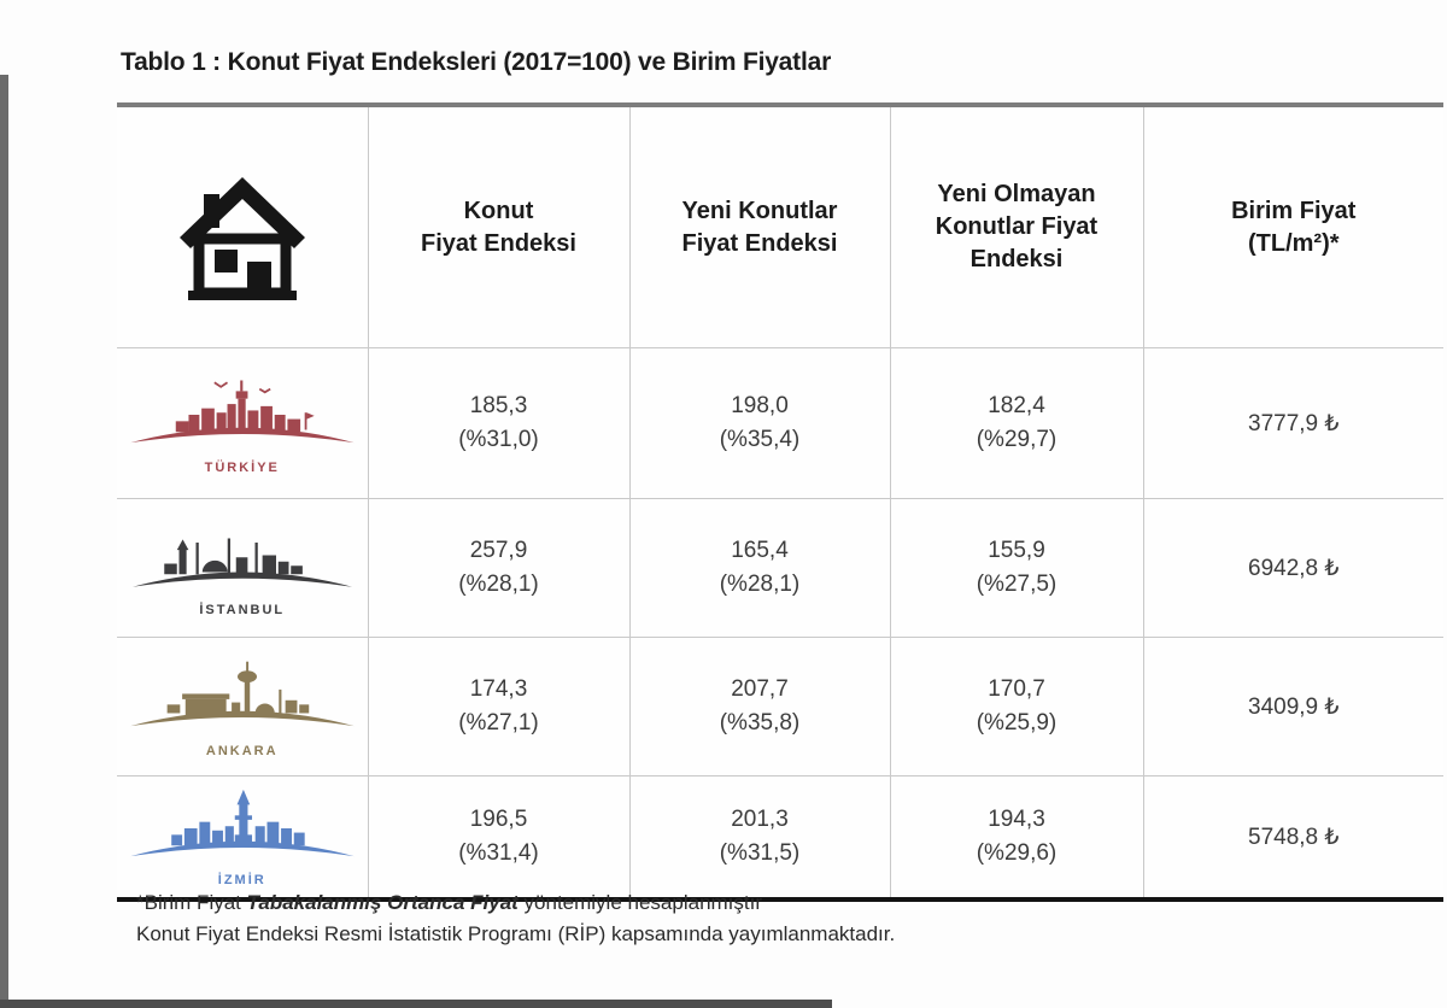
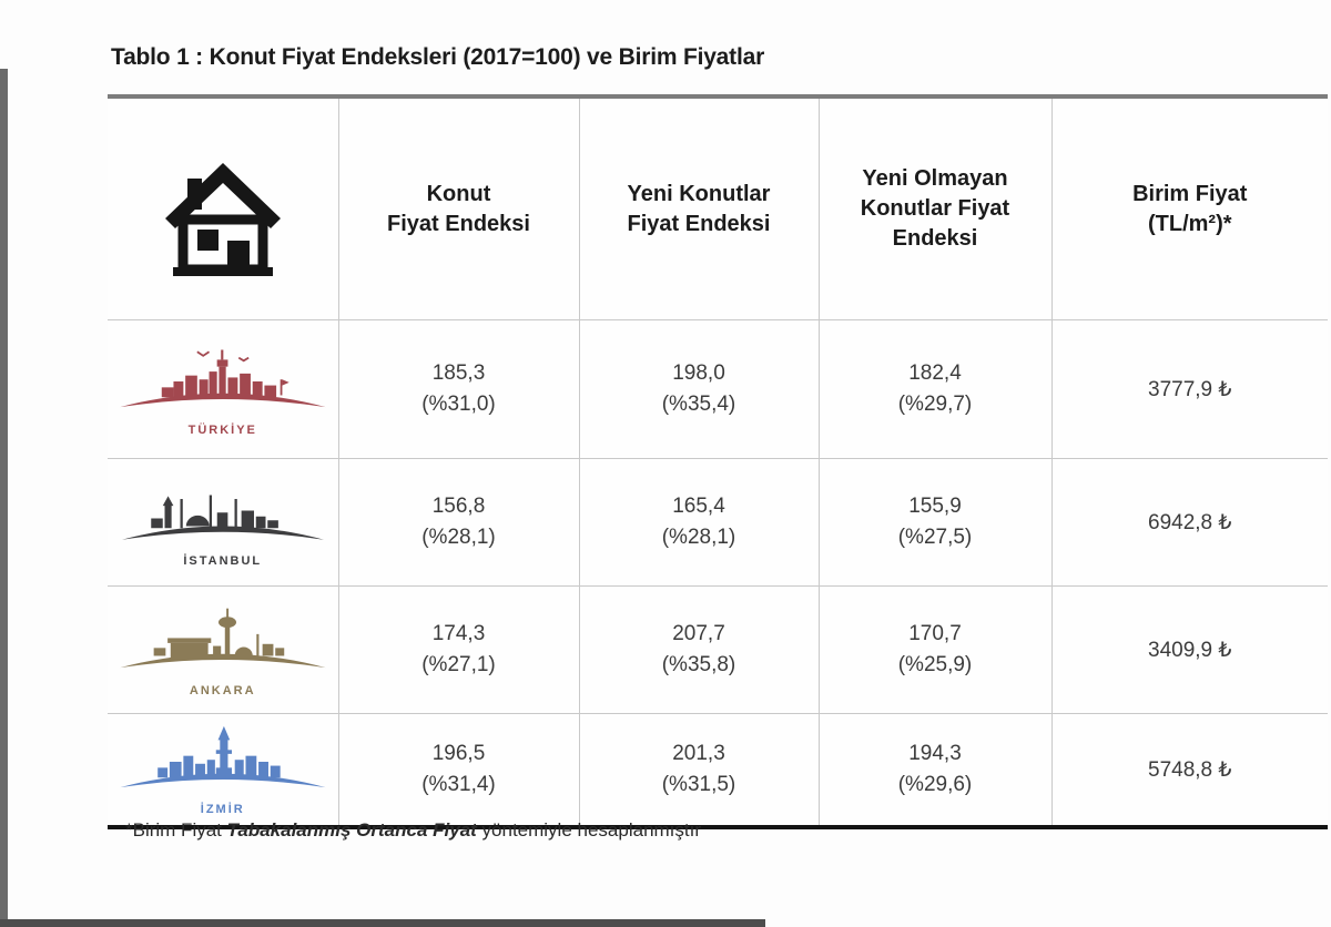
  Tablo 1 : Konut Fiyat Endeksleri (2017=100) ve Birim Fiyatlar
  	Konut Fiyat Endeksi	Yeni Konutlar Fiyat Endeksi	Yeni Olmayan Konutlar Fiyat Endeksi	Birim Fiyat (TL/m²)*
  TÜRKİYE	185,3(%31,0)	198,0(%35,4)	182,4(%29,7)	3777,9 ₺
- İSTANBUL	257,9(%28,1)	165,4(%28,1)	155,9(%27,5)	6942,8 ₺
+ İSTANBUL	156,8(%28,1)	165,4(%28,1)	155,9(%27,5)	6942,8 ₺
  ANKARA	174,3(%27,1)	207,7(%35,8)	170,7(%25,9)	3409,9 ₺
  İZMİR	196,5(%31,4)	201,3(%31,5)	194,3(%29,6)	5748,8 ₺
  *Birim Fiyat Tabakalanmış Ortanca Fiyat yöntemiyle hesaplanmıştır
- Konut Fiyat Endeksi Resmi İstatistik Programı (RİP) kapsamında yayımlanmaktadır.
